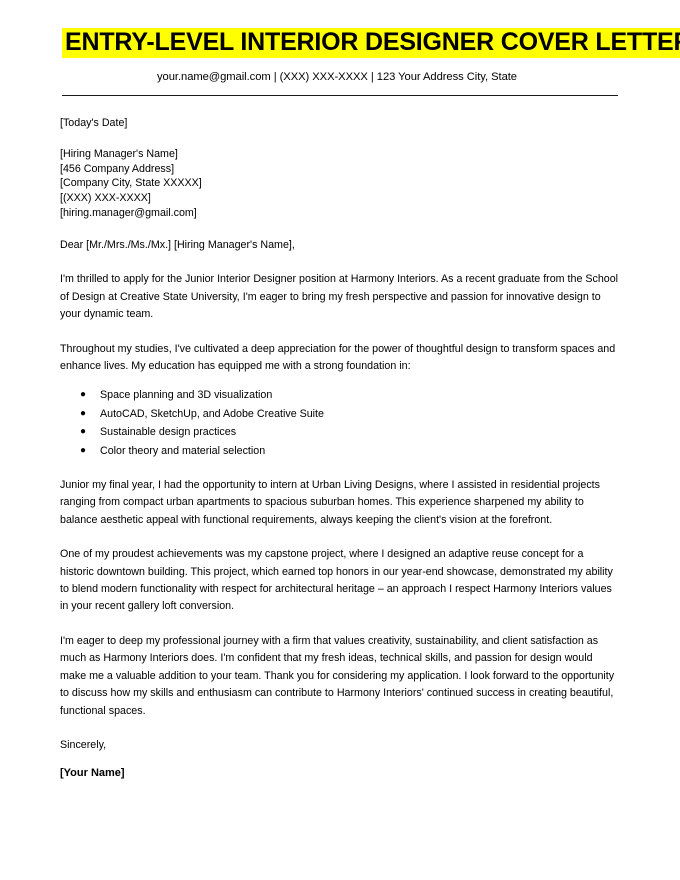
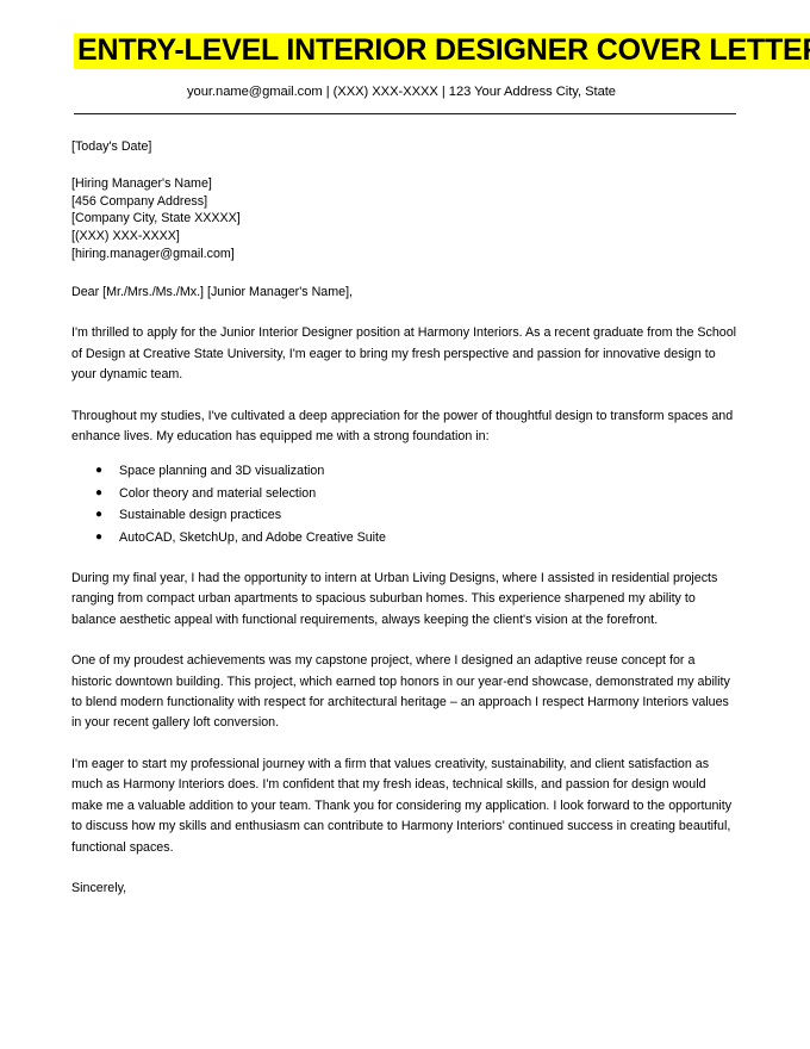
  ENTRY-LEVEL INTERIOR DESIGNER COVER LETTE
  your.name@gmail.com | (XXX) XXX-XXXX | 123 Your Address City, State
  [Today's Date]
  [Hiring Manager's Name]
  [456 Company Address]
  [Company City, State XXXXX]
  [(XXX) XXX-XXXX]
  [hiring.manager@gmail.com]
- Dear [Mr./Mrs./Ms./Mx.] [Hiring Manager's Name],
+ Dear [Mr./Mrs./Ms./Mx.] [Junior Manager's Name],
  I'm thrilled to apply for the Junior Interior Designer position at Harmony Interiors. As a recent graduate from the School of Design at Creative State University, I'm eager to bring my fresh perspective and passion for innovative design to your dynamic team.
  Throughout my studies, I've cultivated a deep appreciation for the power of thoughtful design to transform spaces and enhance lives. My education has equipped me with a strong foundation in:
  ●
  Space planning and 3D visualization
  ●
- AutoCAD, SketchUp, and Adobe Creative Suite
+ Color theory and material selection
  ●
  Sustainable design practices
  ●
- Color theory and material selection
+ AutoCAD, SketchUp, and Adobe Creative Suite
- Junior my final year, I had the opportunity to intern at Urban Living Designs, where I assisted in residential projects ranging from compact urban apartments to spacious suburban homes. This experience sharpened my ability to balance aesthetic appeal with functional requirements, always keeping the client's vision at the forefront.
+ During my final year, I had the opportunity to intern at Urban Living Designs, where I assisted in residential projects ranging from compact urban apartments to spacious suburban homes. This experience sharpened my ability to balance aesthetic appeal with functional requirements, always keeping the client's vision at the forefront.
  One of my proudest achievements was my capstone project, where I designed an adaptive reuse concept for a historic downtown building. This project, which earned top honors in our year-end showcase, demonstrated my ability to blend modern functionality with respect for architectural heritage – an approach I respect Harmony Interiors values in your recent gallery loft conversion.
- I'm eager to deep my professional journey with a firm that values creativity, sustainability, and client satisfaction as much as Harmony Interiors does. I'm confident that my fresh ideas, technical skills, and passion for design would make me a valuable addition to your team. Thank you for considering my application. I look forward to the opportunity to discuss how my skills and enthusiasm can contribute to Harmony Interiors' continued success in creating beautiful, functional spaces.
+ I'm eager to start my professional journey with a firm that values creativity, sustainability, and client satisfaction as much as Harmony Interiors does. I'm confident that my fresh ideas, technical skills, and passion for design would make me a valuable addition to your team. Thank you for considering my application. I look forward to the opportunity to discuss how my skills and enthusiasm can contribute to Harmony Interiors' continued success in creating beautiful, functional spaces.
  Sincerely,
- [Your Name]
